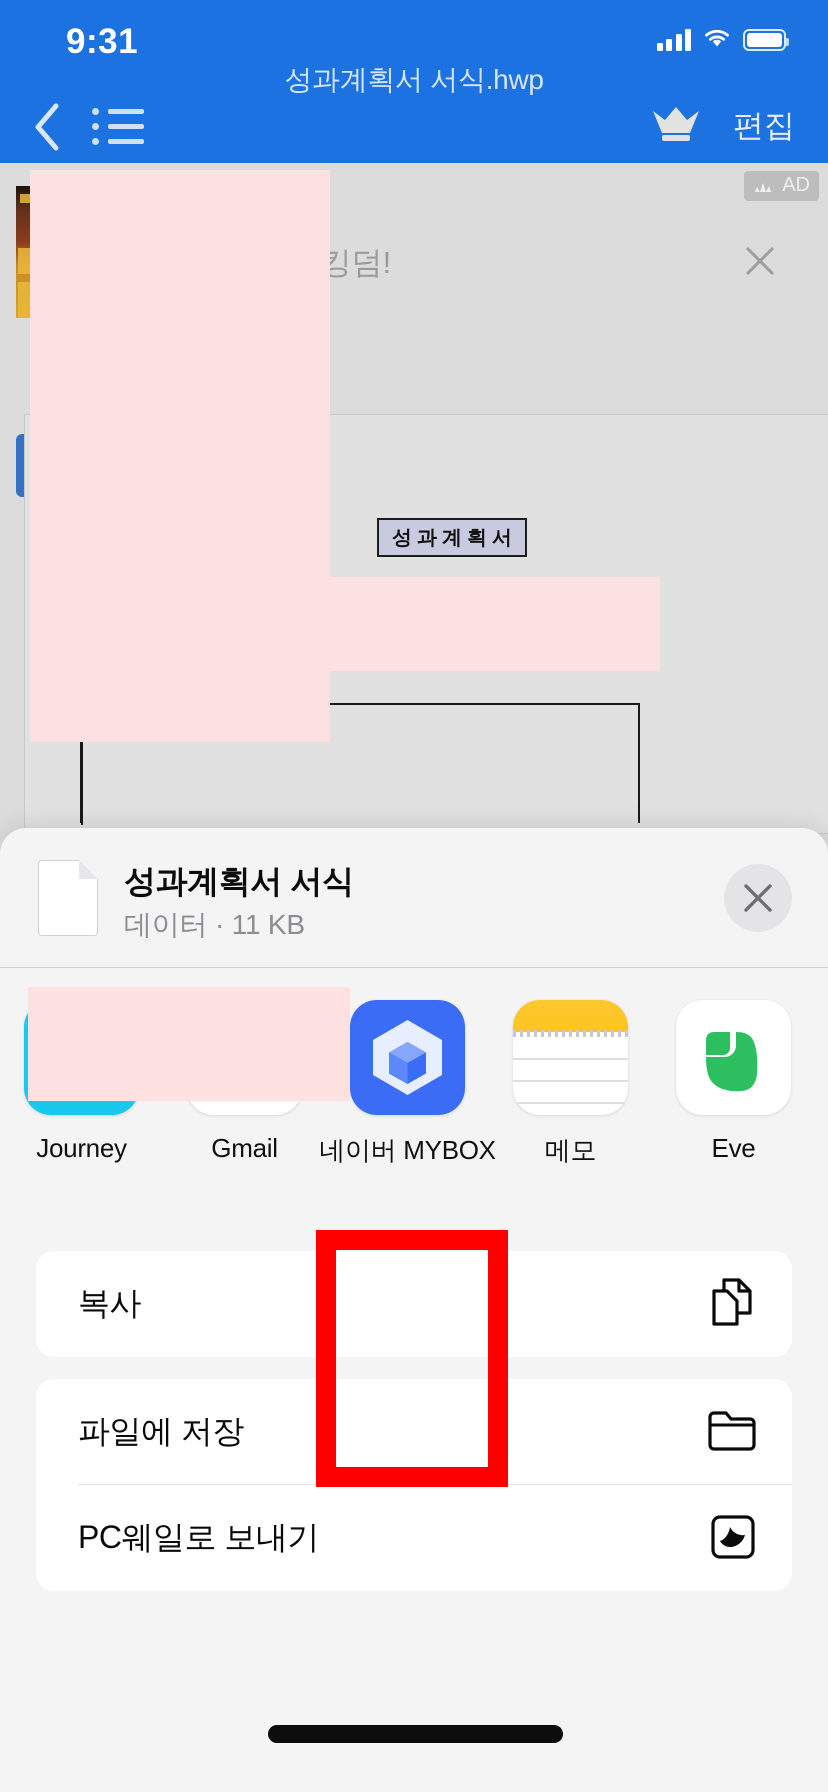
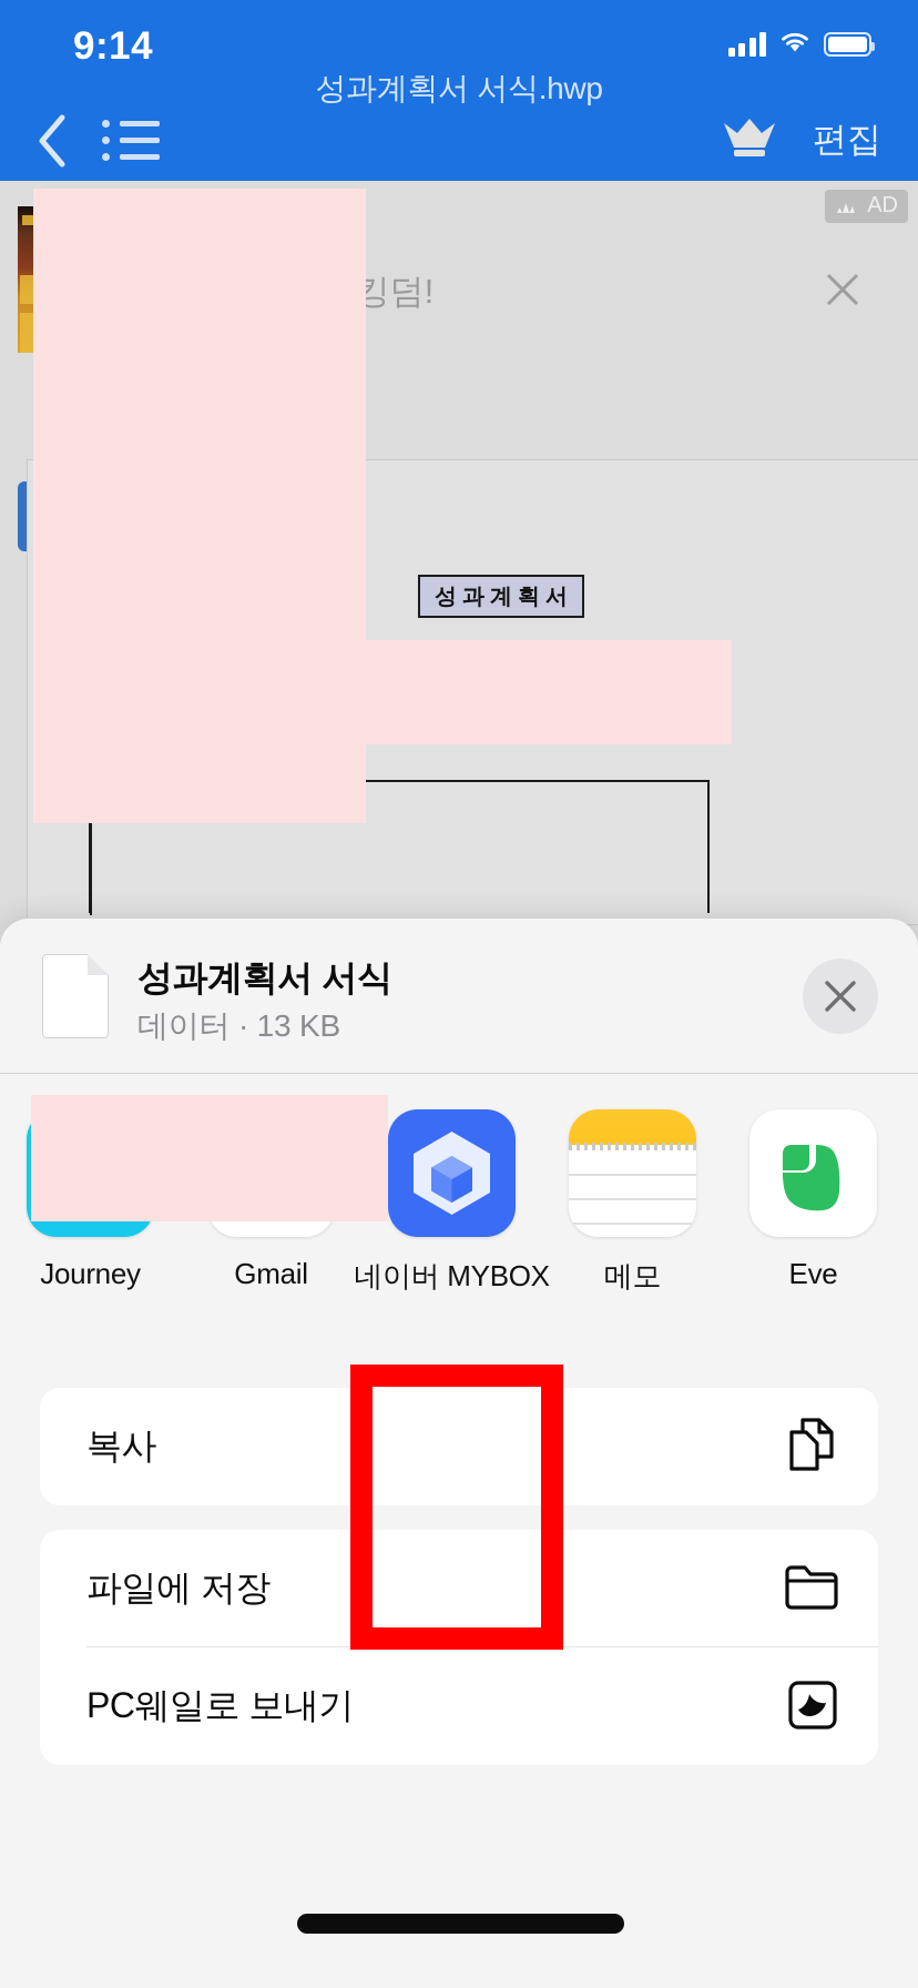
- 9:31
+ 9:14
  성과계획서 서식.hwp
  편집
  AD
  성과계획서
  성과계획서 서식
- 데이터 · 11 KB
+ 데이터 · 13 KB
  Journey
  Gmail
  네이버 MYBOX
  메모
  Eve
  복사
  파일에 저장
  PC웨일로 보내기
